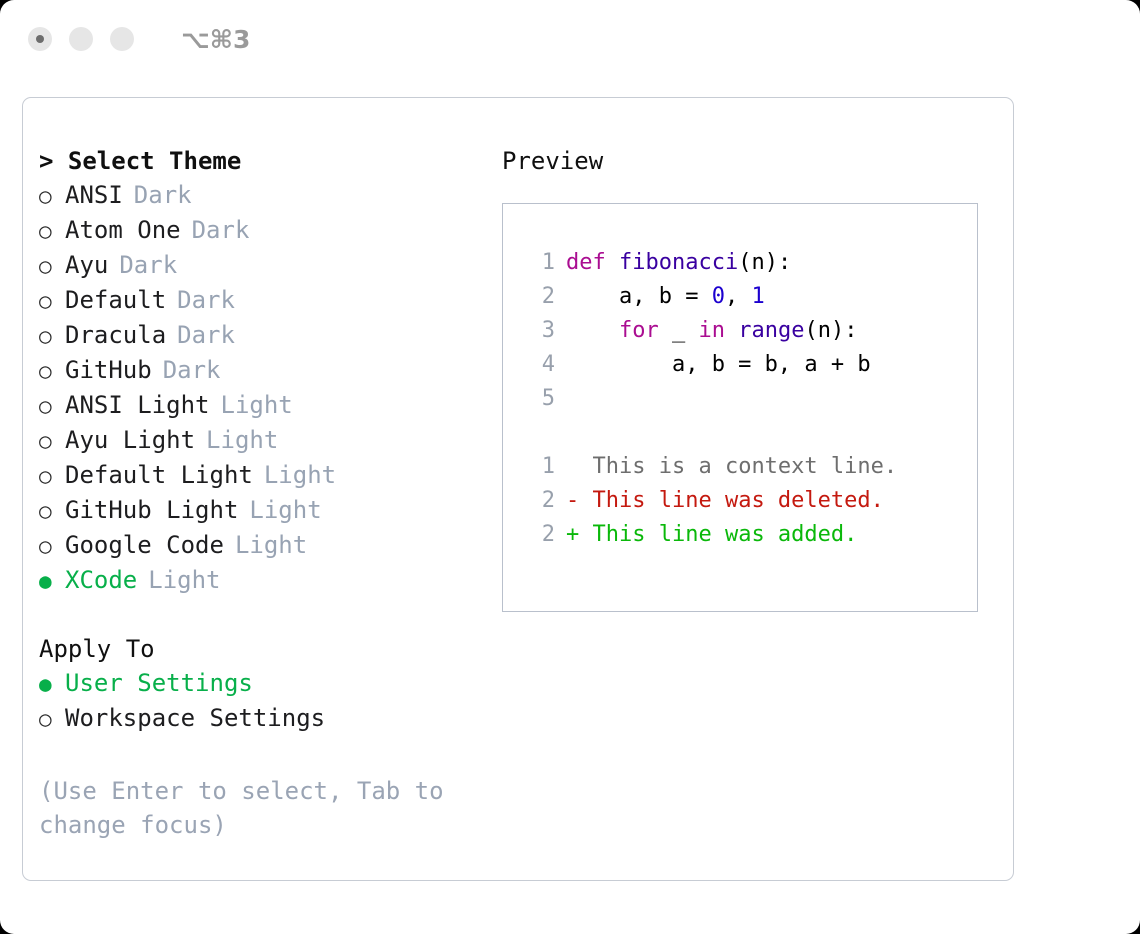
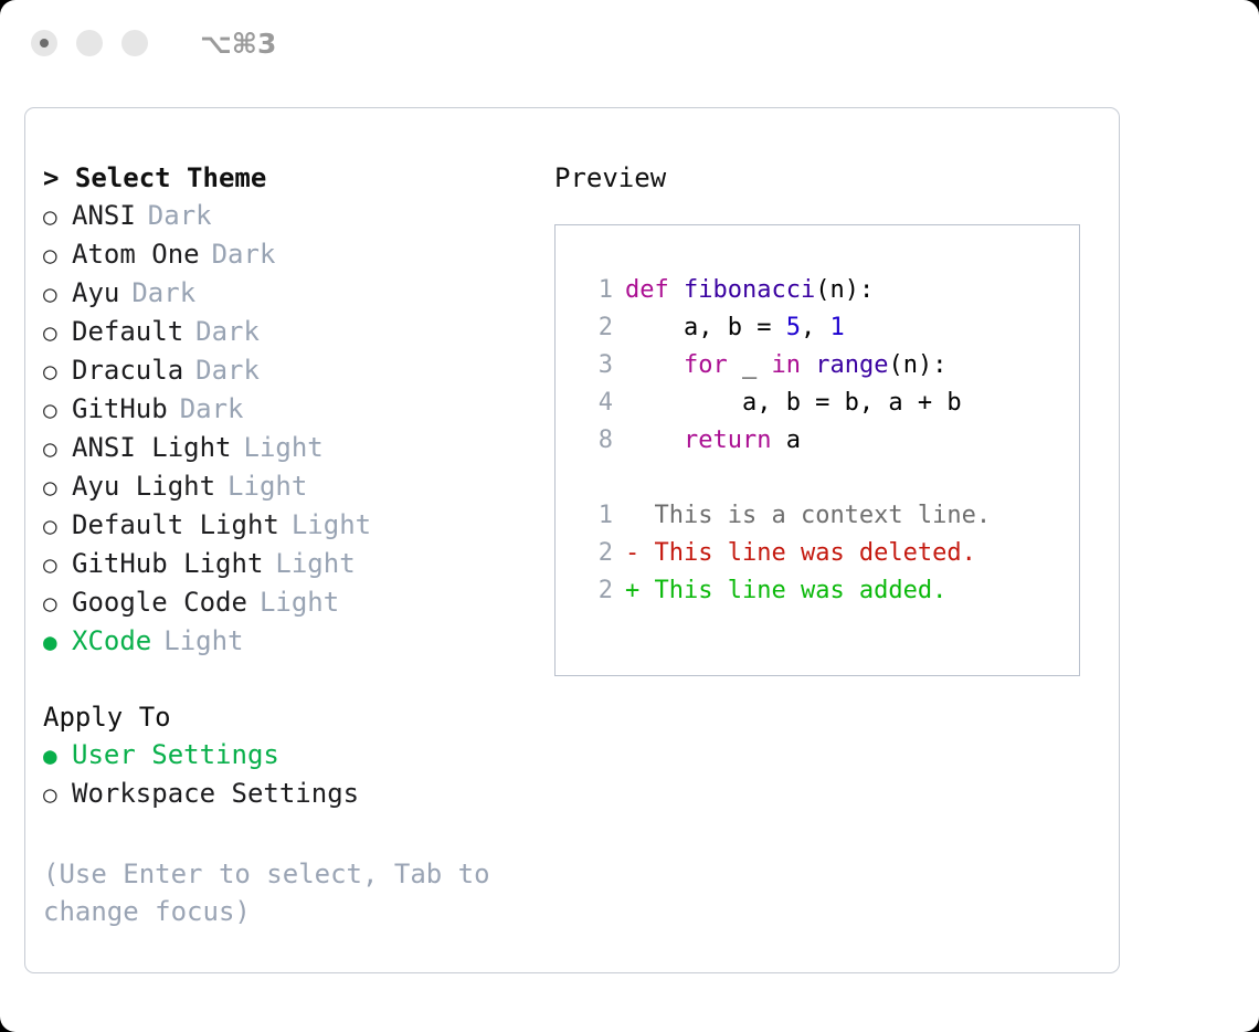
  ⌥⌘3
  > Select Theme
  ○
  ANSI
  Dark
  ○
  Atom One
  Dark
  ○
  Ayu
  Dark
  ○
  Default
  Dark
  ○
  Dracula
  Dark
  ○
  GitHub
  Dark
  ○
  ANSI Light
  Light
  ○
  Ayu Light
  Light
  ○
  Default Light
  Light
  ○
  GitHub Light
  Light
  ○
  Google Code
  Light
  ●
  XCode
  Light
  Apply To
  ●
  User Settings
  ○
  Workspace Settings
  (Use Enter to select, Tab to change focus)
  Preview
  1
  def fibonacci(n):
  2
- a, b = 0, 1
+ a, b = 5, 1
  3
  for _ in range(n):
  4
  a, b = b, a + b
- 5
+ 8
+ return a
  1
  This is a context line.
  2
  -
  This line was deleted.
  2
  +
  This line was added.
